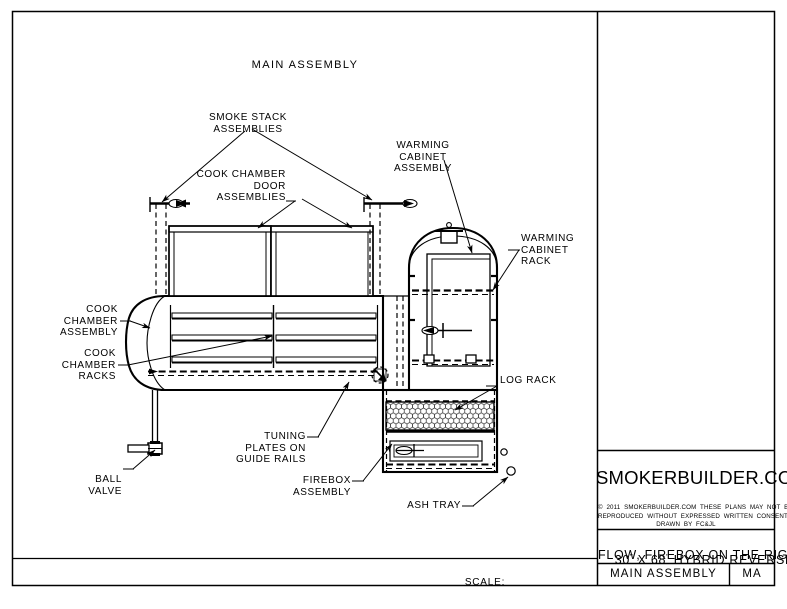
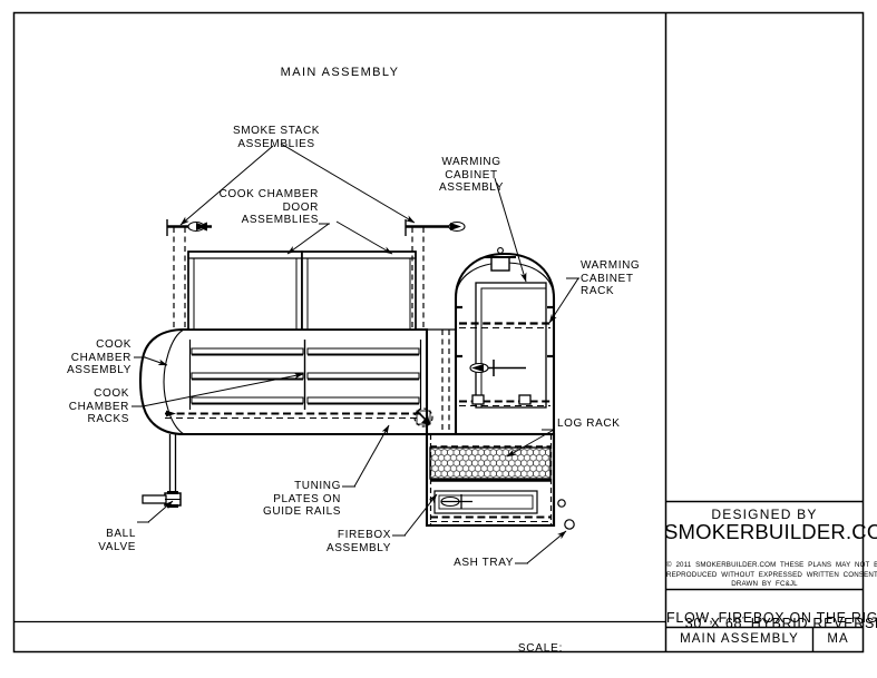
  SMOKE STACK
  ASSEMBLIES
  COOK CHAMBER
  DOOR
  ASSEMBLIES
  WARMING
  CABINET
  ASSEMBLY
  WARMING
  CABINET
  RACK
  COOK
  CHAMBER
  ASSEMBLY
  COOK
  CHAMBER
  RACKS
  LOG RACK
  BALL
  VALVE
  TUNING
  PLATES ON
  GUIDE RAILS
  FIREBOX
  ASSEMBLY
  ASH TRAY
  MAIN ASSEMBLY
  SCALE:
+ DESIGNED BY
  SMOKERBUILDER.CO
  30" X 68" HYBRID REVERS
  FLOW, FIREBOX ON THE RIG
  MAIN ASSEMBLY
  MA
